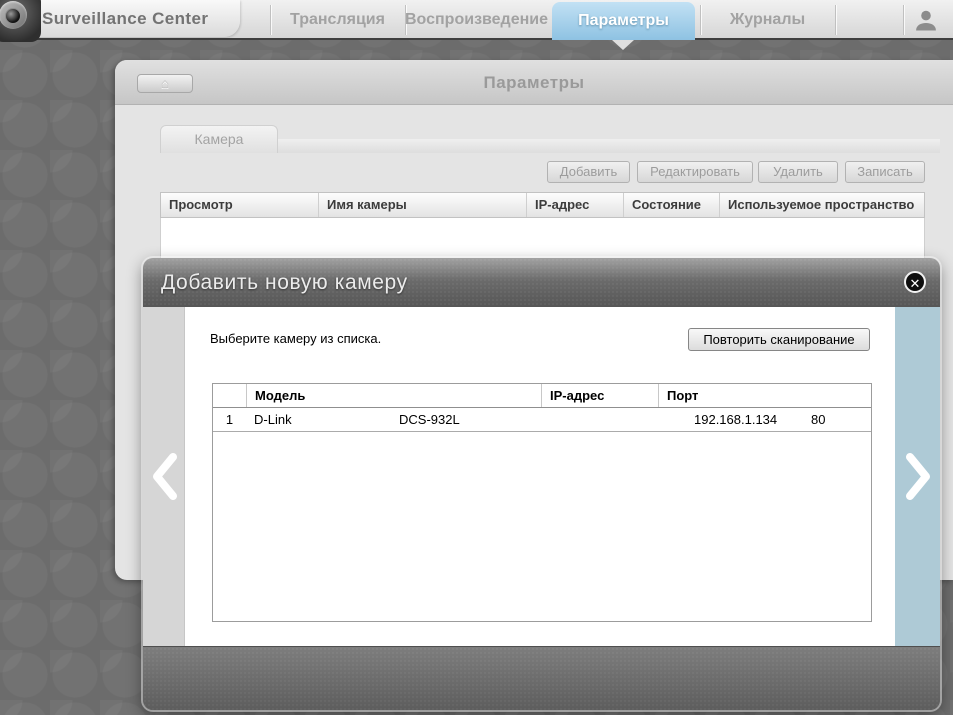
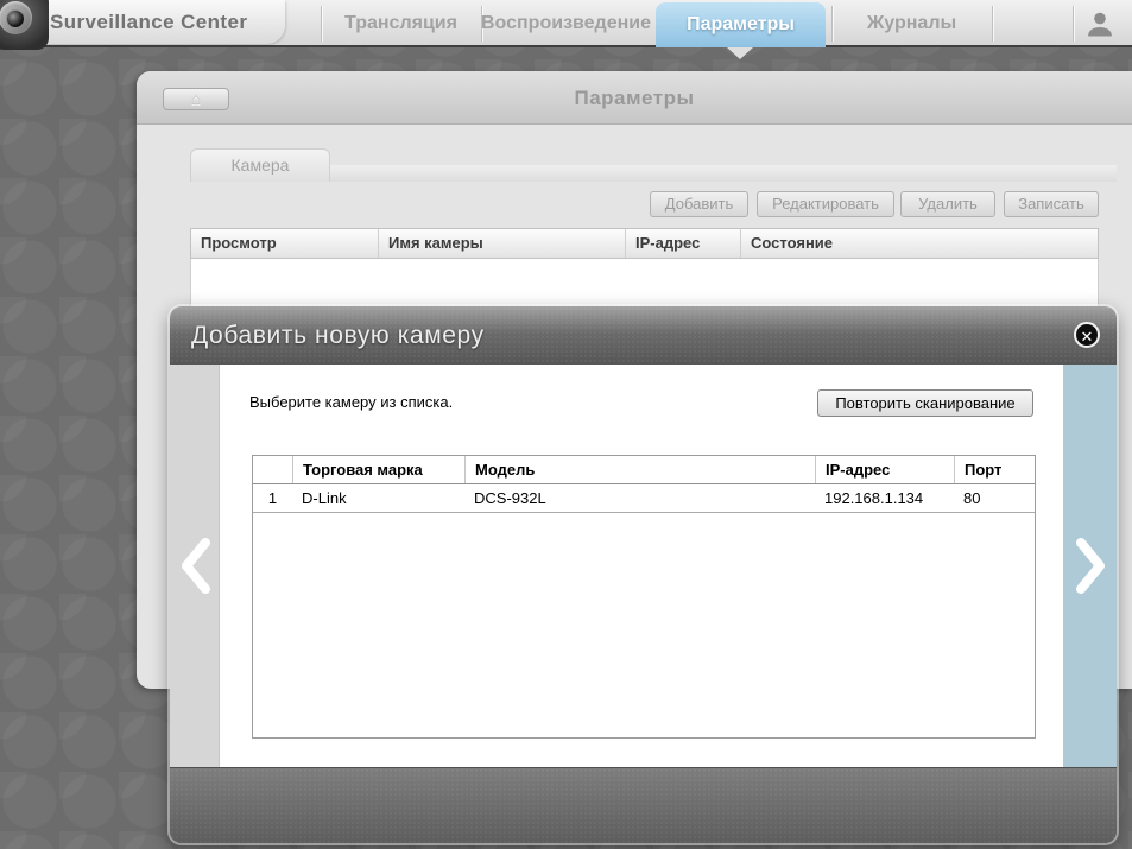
  Surveillance Center
  Трансляция
  Воспроизведение
  Параметры
  Журналы
  Параметры
  ⌂
  Камера
  Добавить
  Редактировать
  Удалить
  Записать
  Просмотр
  Имя камеры
  IP-адрес
  Состояние
- Используемое пространство
  Добавить новую камеру
  ✕
  Выберите камеру из списка.
  Повторить сканирование
+ Торговая марка
  Модель
  IP-адрес
  Порт
  1
  D-Link
  DCS-932L
  192.168.1.134
  80
